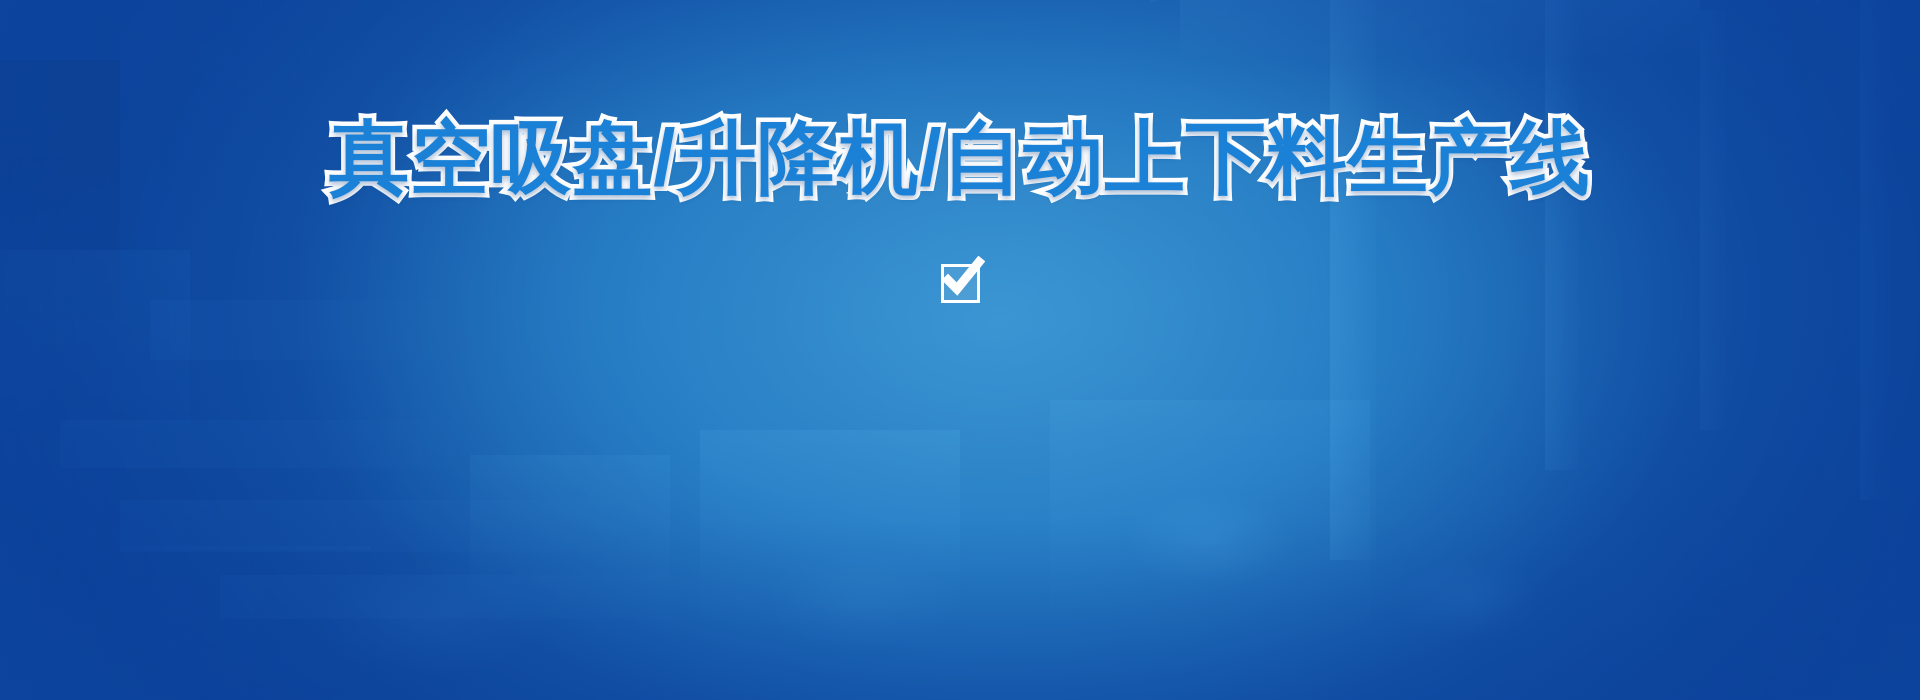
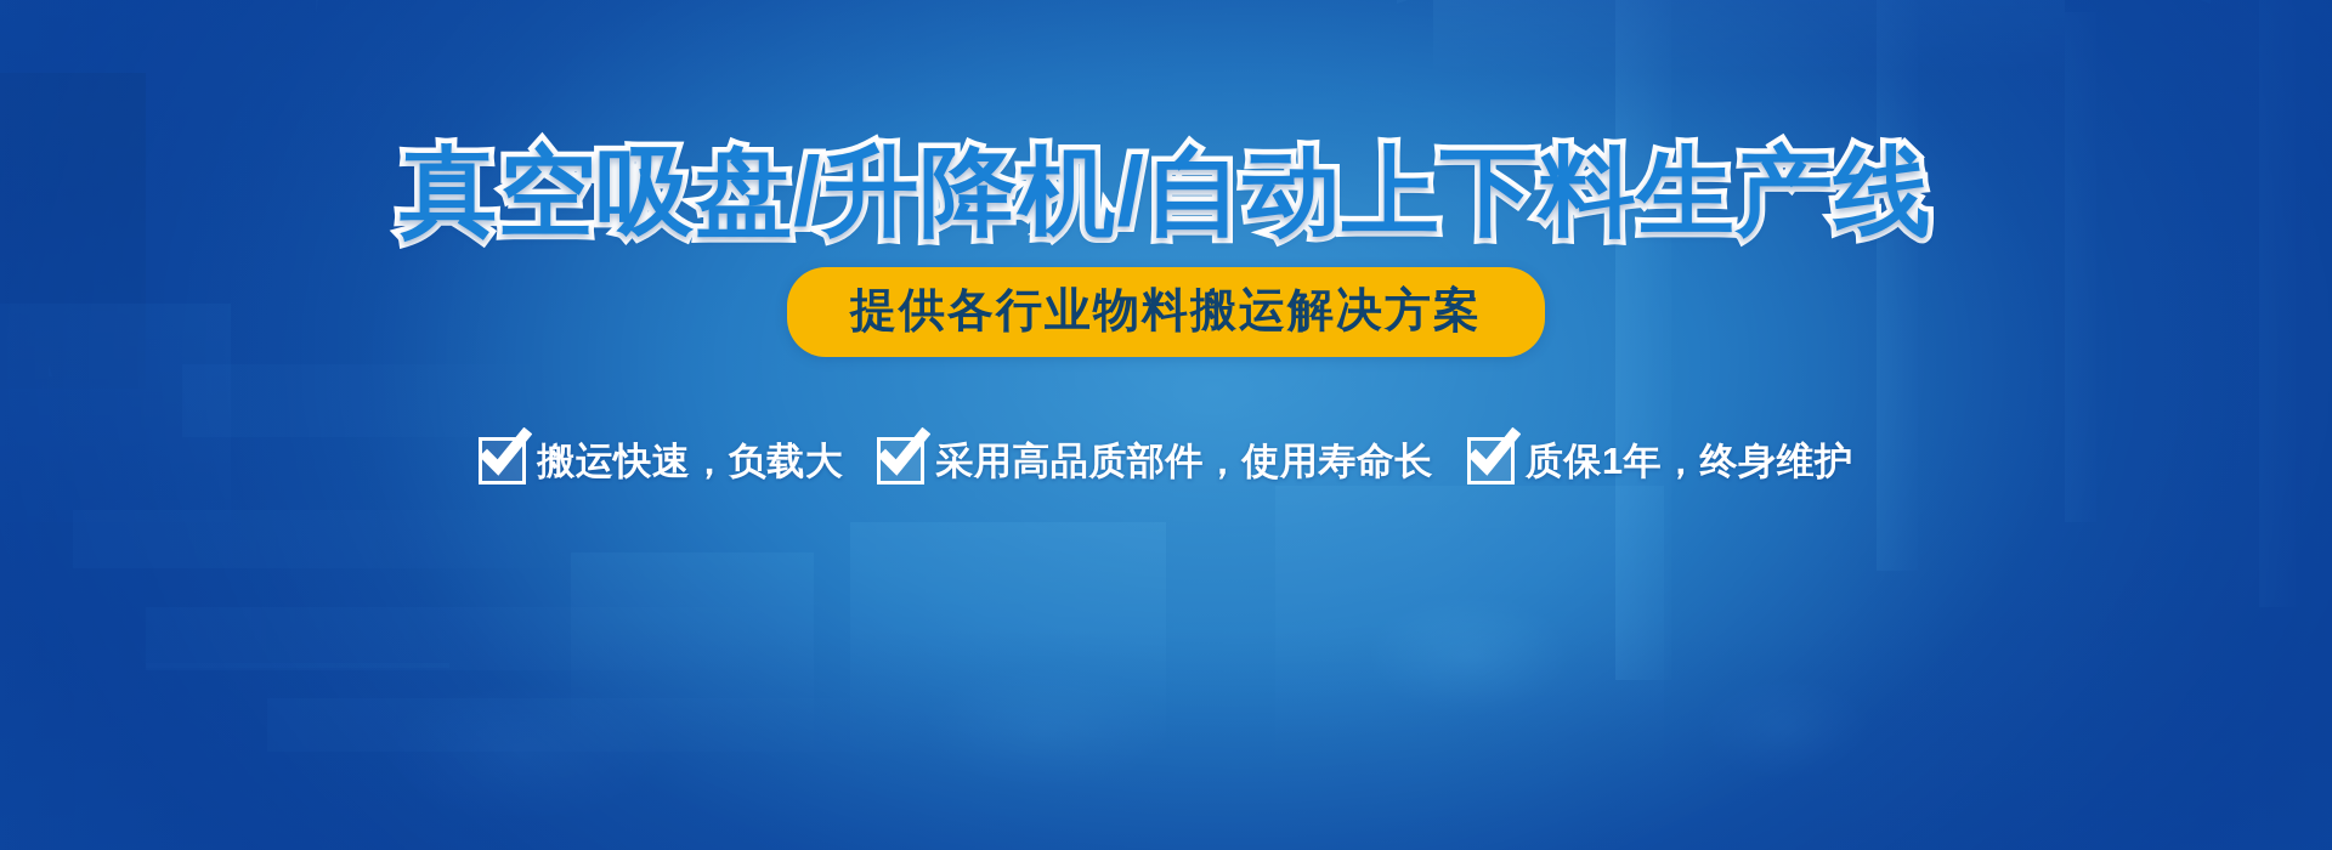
  真空吸盘/升降机/自动上下料生产线
+ 提供各行业物料搬运解决方案
+ 搬运快速，负载大
+ 采用高品质部件，使用寿命长
+ 质保1年，终身维护
